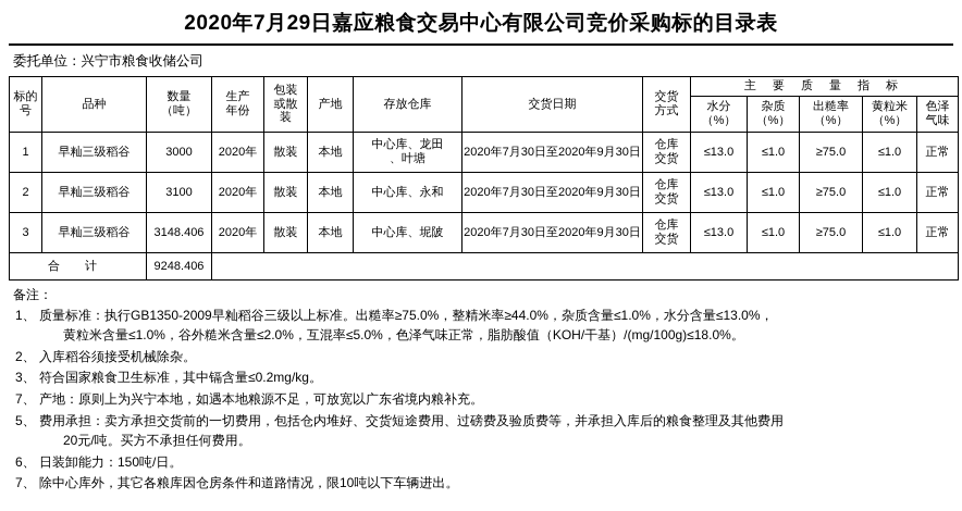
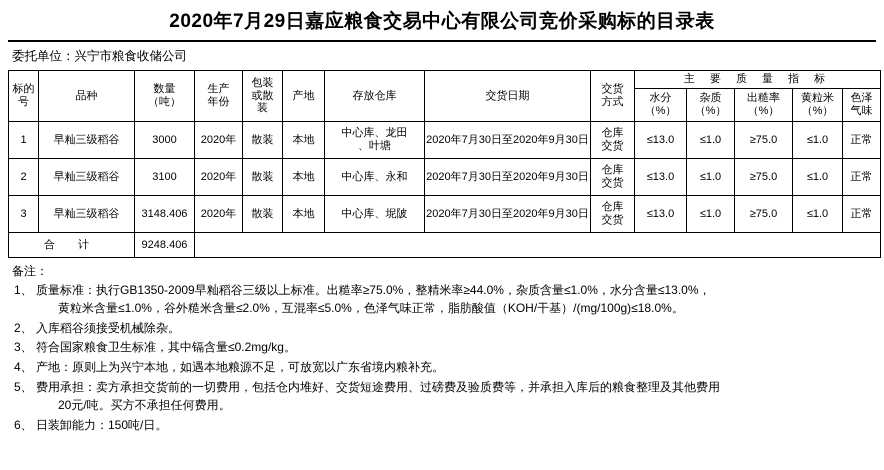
  2020年7月29日嘉应粮食交易中心有限公司竞价采购标的目录表
  委托单位：兴宁市粮食收储公司
  标的号	品种	数量 （吨）	生产 年份	包装 或散 装	产地	存放仓库	交货日期	交货 方式	主 要 质 量 指 标
  水分 （%）	杂质 （%）	出糙率 （%）	黄粒米 （%）	色泽 气味
  1	早籼三级稻谷	3000	2020年	散装	本地	中心库、龙田 、叶塘	2020年7月30日至2020年9月30日	仓库 交货	≤13.0	≤1.0	≥75.0	≤1.0	正常
  2	早籼三级稻谷	3100	2020年	散装	本地	中心库、永和	2020年7月30日至2020年9月30日	仓库 交货	≤13.0	≤1.0	≥75.0	≤1.0	正常
  3	早籼三级稻谷	3148.406	2020年	散装	本地	中心库、坭陂	2020年7月30日至2020年9月30日	仓库 交货	≤13.0	≤1.0	≥75.0	≤1.0	正常
  合 计	9248.406
  备注：
  1、 质量标准：执行GB1350-2009早籼稻谷三级以上标准。出糙率≥75.0%，整精米率≥44.0%，杂质含量≤1.0%，水分含量≤13.0%，
  黄粒米含量≤1.0%，谷外糙米含量≤2.0%，互混率≤5.0%，色泽气味正常，脂肪酸值（KOH/干基）/(mg/100g)≤18.0%。
  2、 入库稻谷须接受机械除杂。
  3、 符合国家粮食卫生标准，其中镉含量≤0.2mg/kg。
- 7、 产地：原则上为兴宁本地，如遇本地粮源不足，可放宽以广东省境内粮补充。
+ 4、 产地：原则上为兴宁本地，如遇本地粮源不足，可放宽以广东省境内粮补充。
  5、 费用承担：卖方承担交货前的一切费用，包括仓内堆好、交货短途费用、过磅费及验质费等，并承担入库后的粮食整理及其他费用
  20元/吨。买方不承担任何费用。
  6、 日装卸能力：150吨/日。
- 7、 除中心库外，其它各粮库因仓房条件和道路情况，限10吨以下车辆进出。
